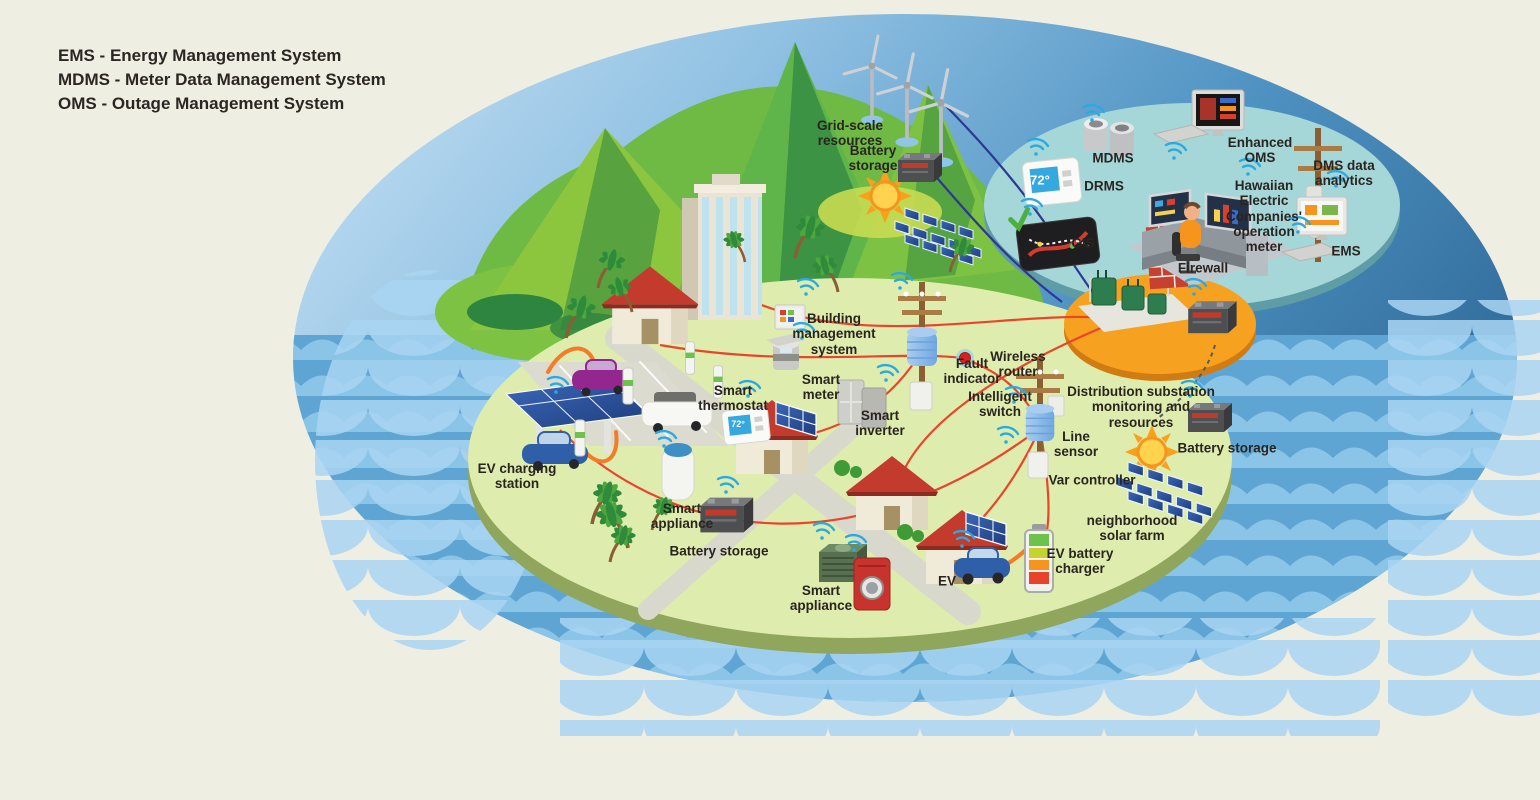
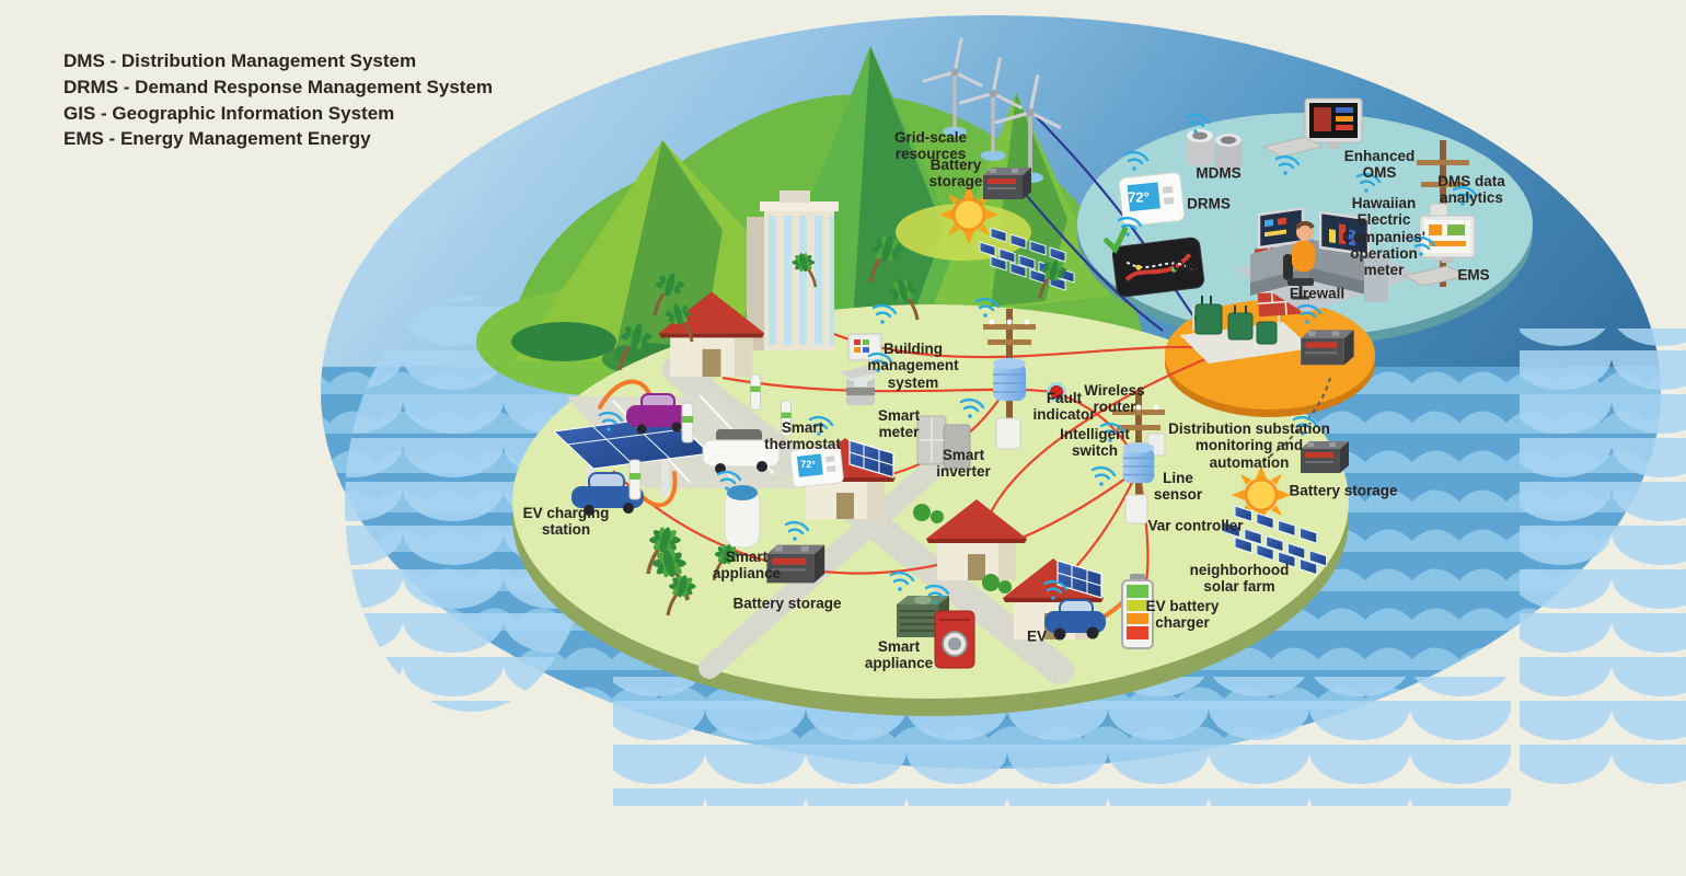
+ DMS - Distribution Management System
+ DRMS - Demand Response Management System
+ GIS - Geographic Information System
- EMS - Energy Management System
+ EMS - Energy Management Energy
- MDMS - Meter Data Management System
- OMS - Outage Management System
  Grid-scale resources
  Battery storage
  MDMS
  DRMS
  GIS
  Enhanced OMS
  DMS data analytics
  Hawaiian Electric Companies' operation meter
  EMS
  Firewall
  Building management system
  Smart thermostat
  Smart meter
  Smart inverter
  Fault indicator
  Wireless router
  Intelligent switch
  Line sensor
  Var controller
- Distribution substation monitoring and resources
+ Distribution substation monitoring and automation
  Battery storage
  neighborhood solar farm
  EV battery charger
  EV charging station
  Smart appliance
  Battery storage
  Smart appliance
  EV
  72°
  72°
